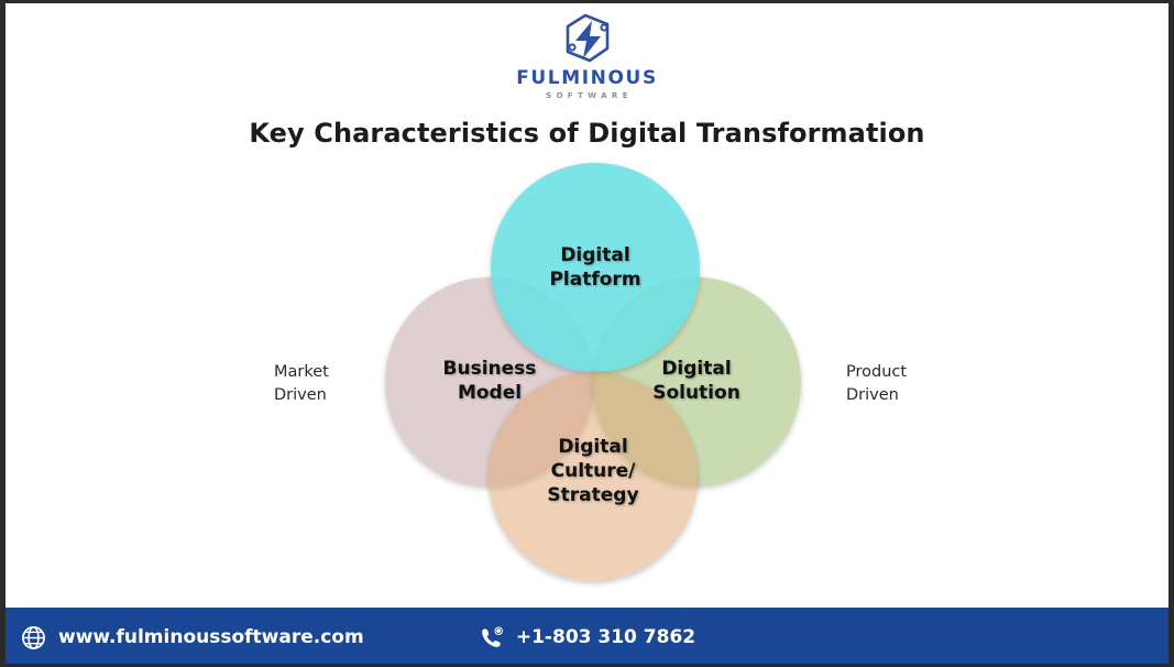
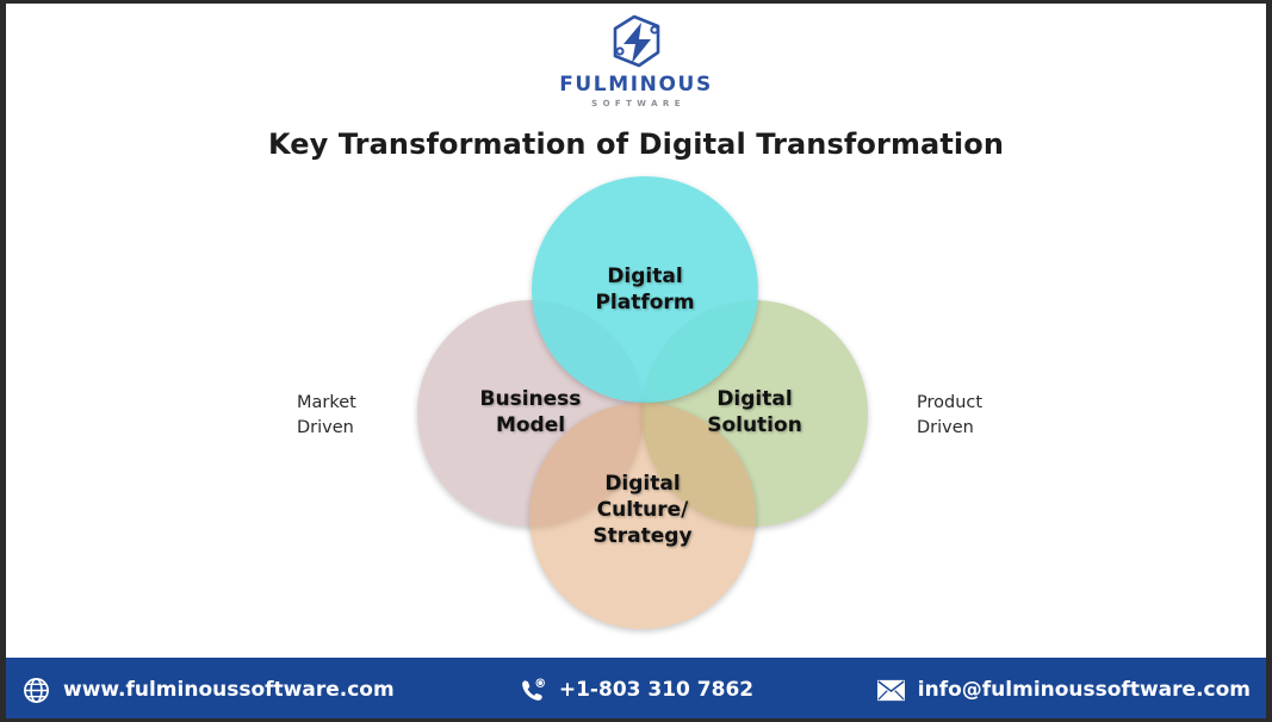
  FULMINOUS
  SOFTWARE
- Key Characteristics of Digital Transformation
+ Key Transformation of Digital Transformation
  Digital
  Platform
  Business
  Model
  Digital
  Solution
  Digital
  Culture/
  Strategy
  Market
  Driven
  Product
  Driven
  www.fulminoussoftware.com
  +1-803 310 7862
+ info@fulminoussoftware.com
